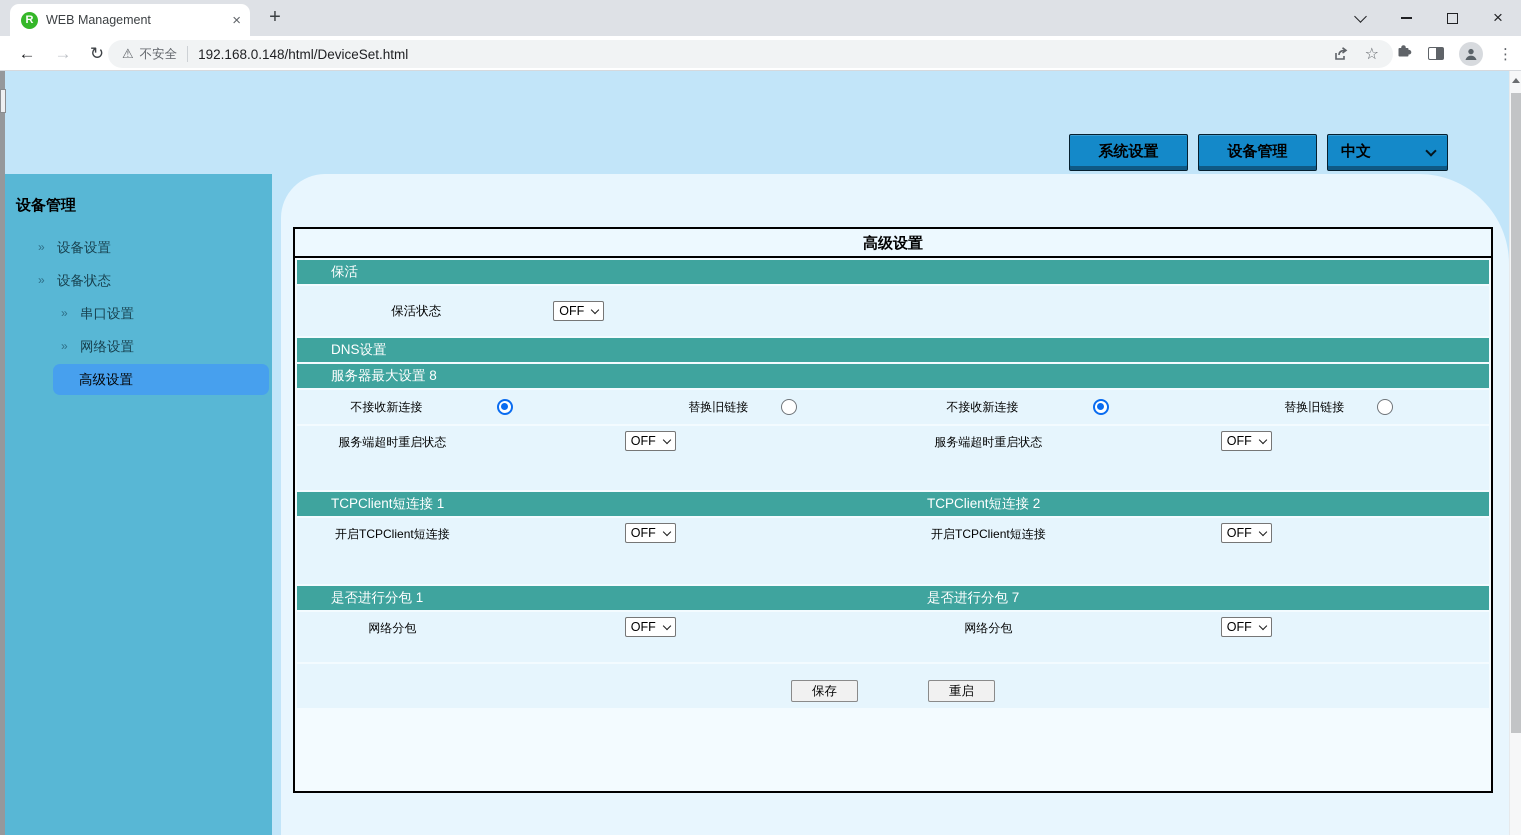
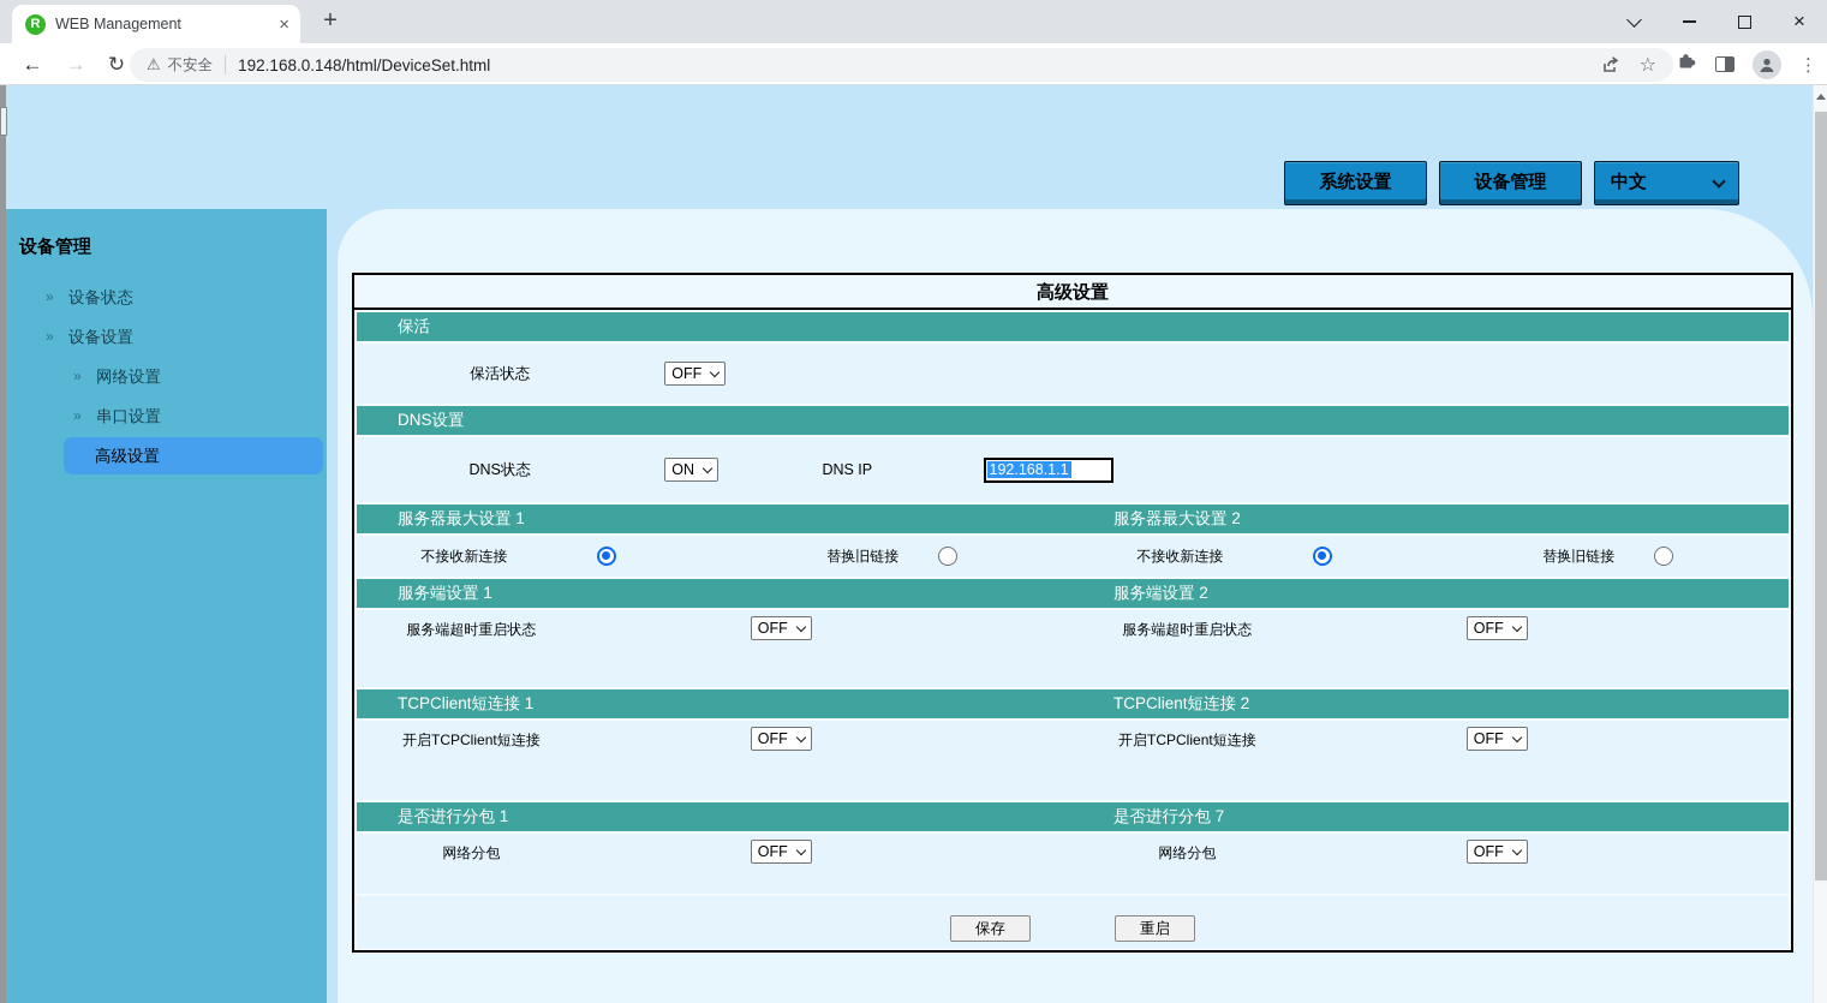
  R
  WEB Management
  ×
  +
  ×
  ←
  →
  ↻
  ⚠
  不安全
  192.168.0.148/html/DeviceSet.html
  ☆
  ⋮
  系统设置
  设备管理
  中文
  设备管理
  »
- 设备设置
+ 设备状态
  »
- 设备状态
+ 设备设置
  »
- 串口设置
+ 网络设置
  »
- 网络设置
+ 串口设置
  高级设置
  高级设置
  保活
  保活状态
  OFF
  DNS设置
+ DNS状态
+ ON
+ DNS IP
+ 192.168.1.1
- 服务器最大设置 8
+ 服务器最大设置 1
+ 服务器最大设置 2
  不接收新连接
  替换旧链接
  不接收新连接
  替换旧链接
+ 服务端设置 1
+ 服务端设置 2
  服务端超时重启状态
  OFF
  服务端超时重启状态
  OFF
  TCPClient短连接 1
  TCPClient短连接 2
  开启TCPClient短连接
  OFF
  开启TCPClient短连接
  OFF
  是否进行分包 1
  是否进行分包 7
  网络分包
  OFF
  网络分包
  OFF
  保存
  重启
